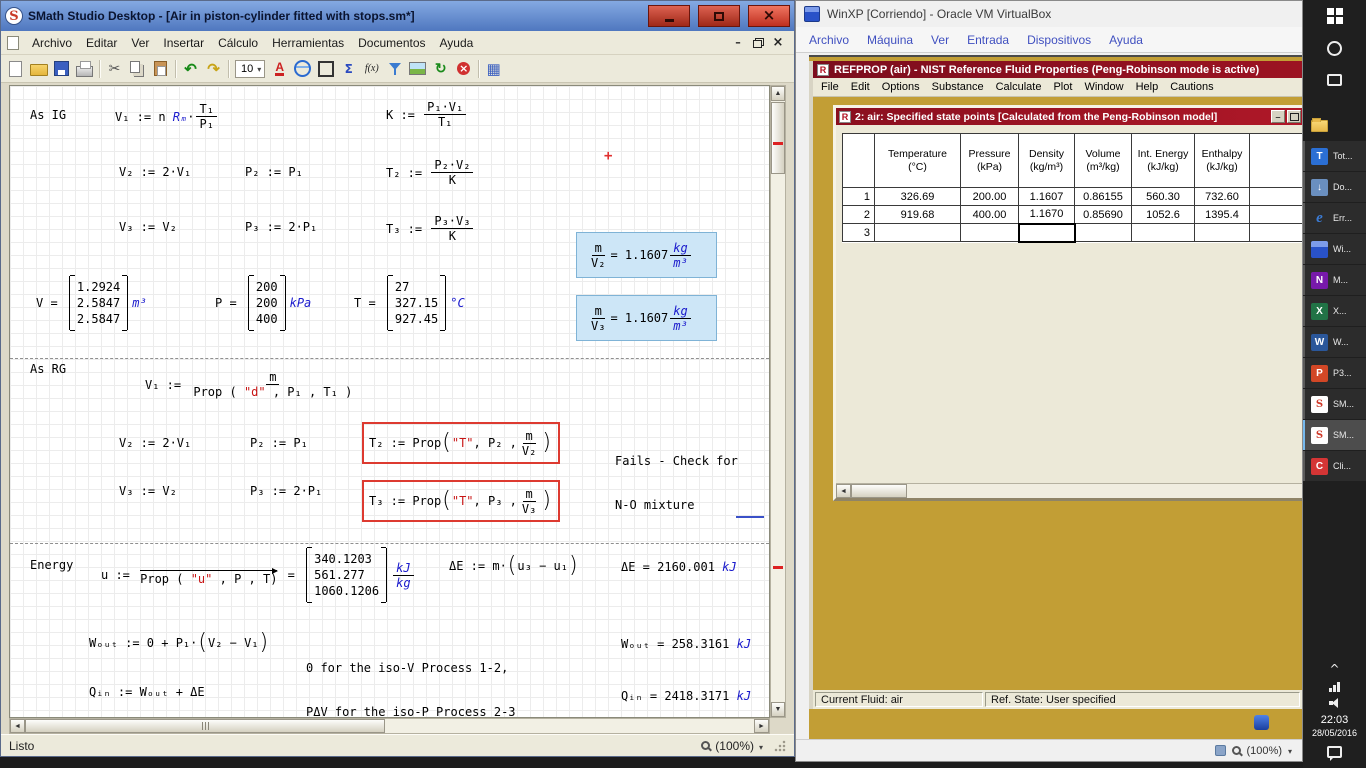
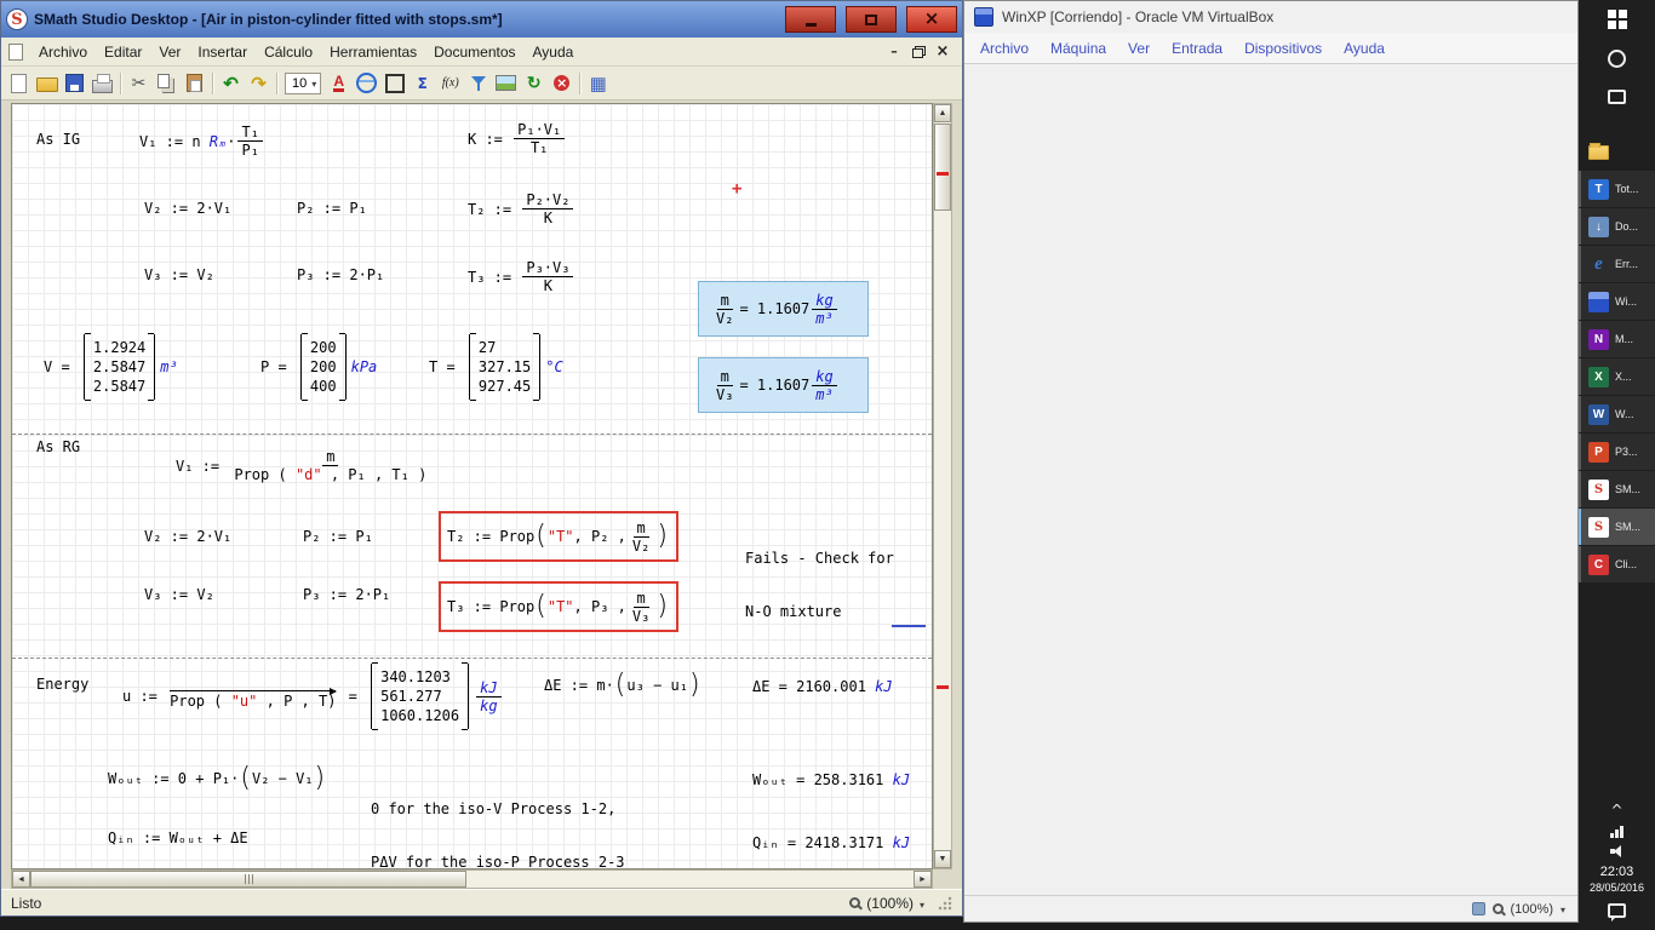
  SMath Studio Desktop - [Air in piston-cylinder fitted with stops.sm*]
  Archivo
  Editar
  Ver
  Insertar
  Cálculo
  Herramientas
  Documentos
  Ayuda
  10
  As IG
  V₁ := n
  Rₘ
  ·
  T₁
  P₁
  K :=
  P₁·V₁
  T₁
  V₂ := 2·V₁
  P₂ := P₁
  T₂ :=
  P₂·V₂
  K
  V₃ := V₂
  P₃ := 2·P₁
  T₃ :=
  P₃·V₃
  K
  V =
  1.2924
  2.5847
  2.5847
  m³
  P =
  200
  200
  400
  kPa
  T =
  27
  327.15
  927.45
  °C
  m
  V₂
  = 1.1607
  kg
  m³
  m
  V₃
  = 1.1607
  kg
  m³
  As RG
  V₁ :=
  m
  Prop (
  "d"
  , P₁ , T₁ )
  V₂ := 2·V₁
  P₂ := P₁
  T₂ := Prop
  (
  "T"
  , P₂ ,
  m
  V₂
  )
  Fails - Check for
  N-O mixture
  V₃ := V₂
  P₃ := 2·P₁
  T₃ := Prop
  (
  "T"
  , P₃ ,
  m
  V₃
  )
  Energy
  u :=
  Prop (
  "u"
  , P , T)
  =
  340.1203
  561.277
  1060.1206
  kJ
  kg
  ΔE := m·
  (
  u₃ − u₁
  )
  ΔE = 2160.001
  kJ
  Wₒᵤₜ := 0 + P₁·
  (
  V₂ − V₁
  )
  0 for the iso-V Process 1-2,
  PΔV for the iso-P Process 2-3
  Wₒᵤₜ = 258.3161
  kJ
  Qᵢₙ := Wₒᵤₜ + ΔE
  Qᵢₙ = 2418.3171
  kJ
  Listo
  (100%)
  WinXP [Corriendo] - Oracle VM VirtualBox
  Archivo
  Máquina
  Ver
  Entrada
  Dispositivos
  Ayuda
- REFPROP (air) - NIST Reference Fluid Properties (Peng-Robinson mode is active)
- File
- Edit
- Options
- Substance
- Calculate
- Plot
- Window
- Help
- Cautions
- 2: air: Specified state points [Calculated from the Peng-Robinson model]
- 	Temperature(°C)	Pressure(kPa)	Density(kg/m³)	Volume(m³/kg)	Int. Energy(kJ/kg)	Enthalpy(kJ/kg)
- 1	326.69	200.00	1.1607	0.86155	560.30	732.60
- 2	919.68	400.00	1.1670	0.85690	1052.6	1395.4
- 3
- Current Fluid: air
- Ref. State: User specified
  (100%)
  Tot...
  Do...
  Err...
  Wi...
  M...
  X...
  W...
  P3...
  SM...
  SM...
  Cli...
  22:03
  28/05/2016
